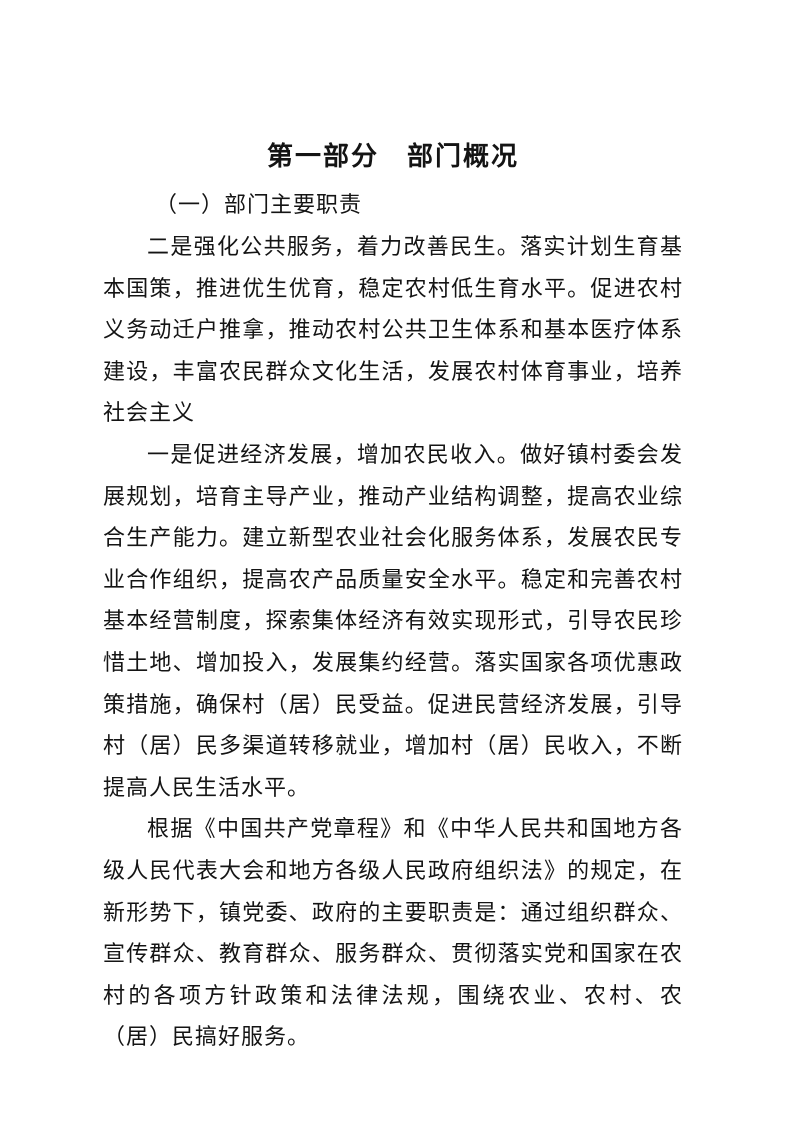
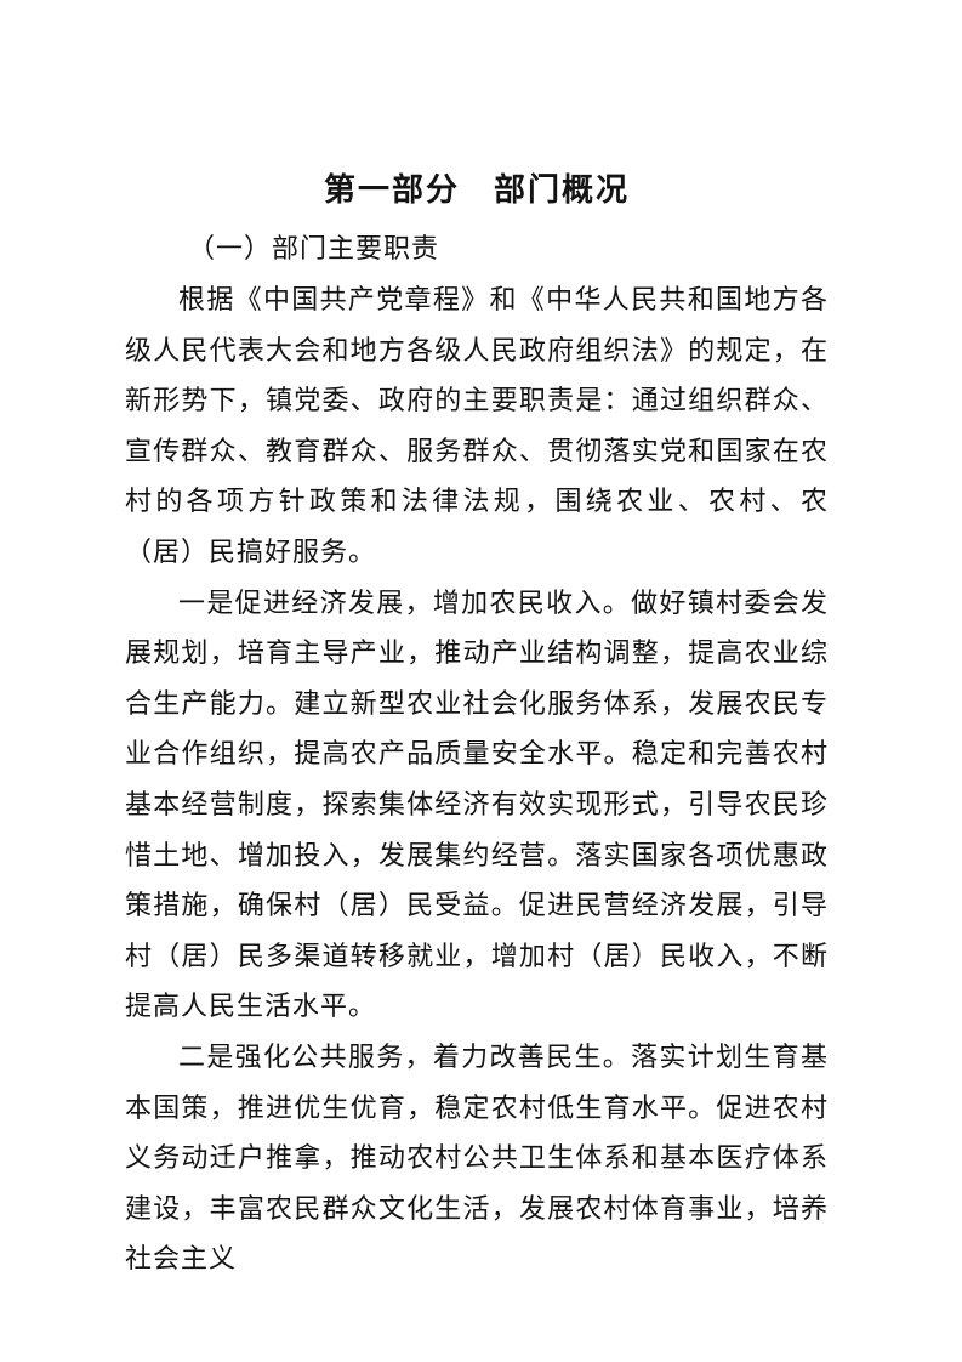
  第一部分 部门概况
  （一）部门主要职责
- 二是强化公共服务，着力改善民生。落实计划生育基本国策，推进优生优育，稳定农村低生育水平。促进农村义务动迁户推拿，推动农村公共卫生体系和基本医疗体系建设，丰富农民群众文化生活，发展农村体育事业，培养社会主义
+ 根据《中国共产党章程》和《中华人民共和国地方各级人民代表大会和地方各级人民政府组织法》的规定，在新形势下，镇党委、政府的主要职责是：通过组织群众、宣传群众、教育群众、服务群众、贯彻落实党和国家在农村的各项方针政策和法律法规，围绕农业、农村、农（居）民搞好服务。
  一是促进经济发展，增加农民收入。做好镇村委会发展规划，培育主导产业，推动产业结构调整，提高农业综合生产能力。建立新型农业社会化服务体系，发展农民专业合作组织，提高农产品质量安全水平。稳定和完善农村基本经营制度，探索集体经济有效实现形式，引导农民珍惜土地、增加投入，发展集约经营。落实国家各项优惠政策措施，确保村（居）民受益。促进民营经济发展，引导村（居）民多渠道转移就业，增加村（居）民收入，不断提高人民生活水平。
- 根据《中国共产党章程》和《中华人民共和国地方各级人民代表大会和地方各级人民政府组织法》的规定，在新形势下，镇党委、政府的主要职责是：通过组织群众、宣传群众、教育群众、服务群众、贯彻落实党和国家在农村的各项方针政策和法律法规，围绕农业、农村、农（居）民搞好服务。
+ 二是强化公共服务，着力改善民生。落实计划生育基本国策，推进优生优育，稳定农村低生育水平。促进农村义务动迁户推拿，推动农村公共卫生体系和基本医疗体系建设，丰富农民群众文化生活，发展农村体育事业，培养社会主义
